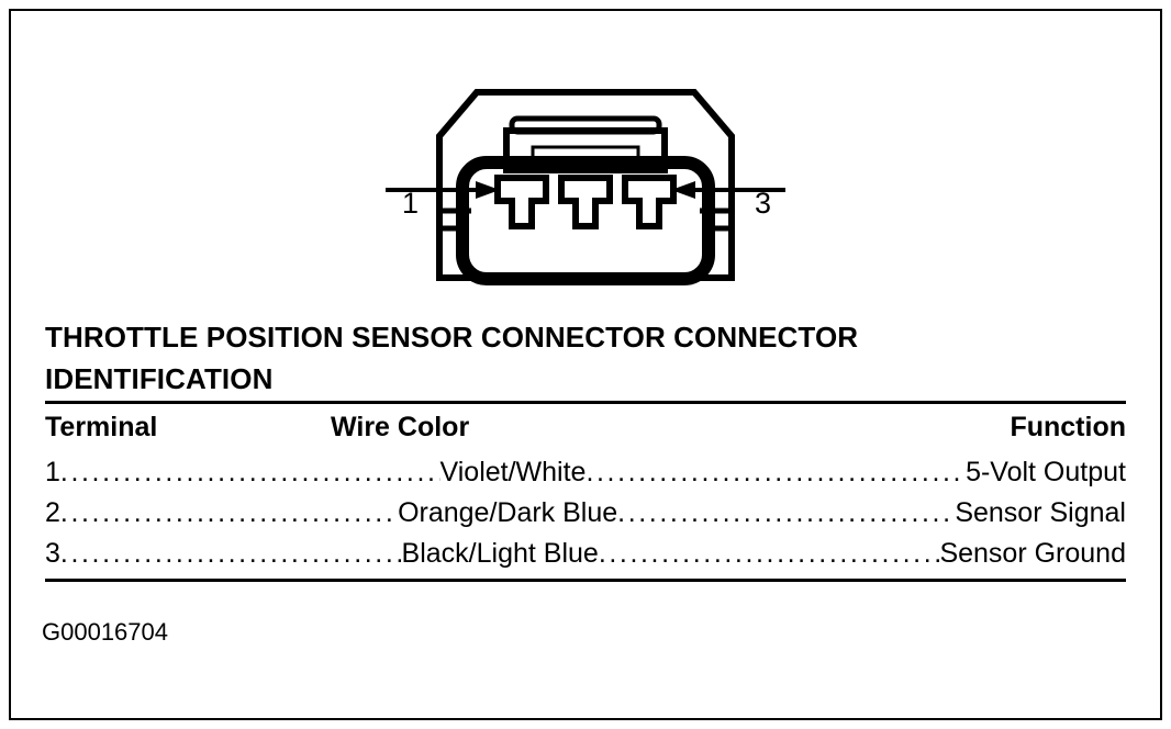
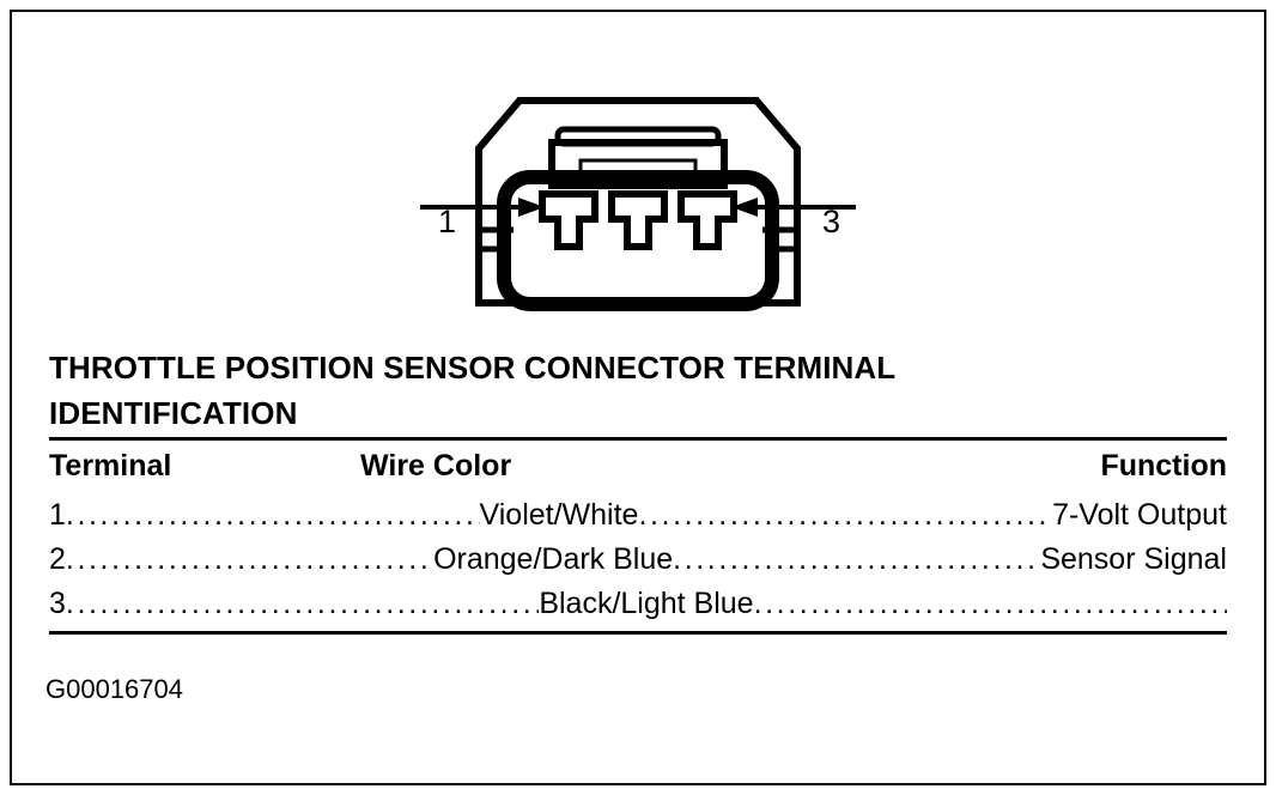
  1
  3
- THROTTLE POSITION SENSOR CONNECTOR CONNECTOR
+ THROTTLE POSITION SENSOR CONNECTOR TERMINAL
  IDENTIFICATION
  Terminal
  Wire Color
  Function
  1
  Violet/White
- 5-Volt Output
+ 7-Volt Output
  2
  Orange/Dark Blue
  Sensor Signal
  3
  Black/Light Blue
- Sensor Ground
  G00016704
